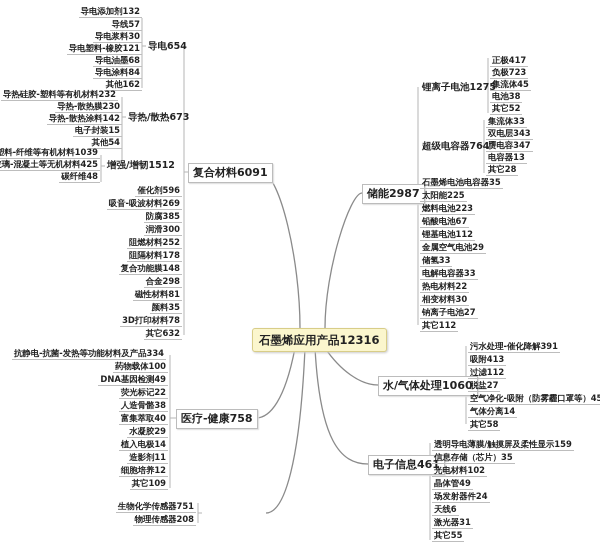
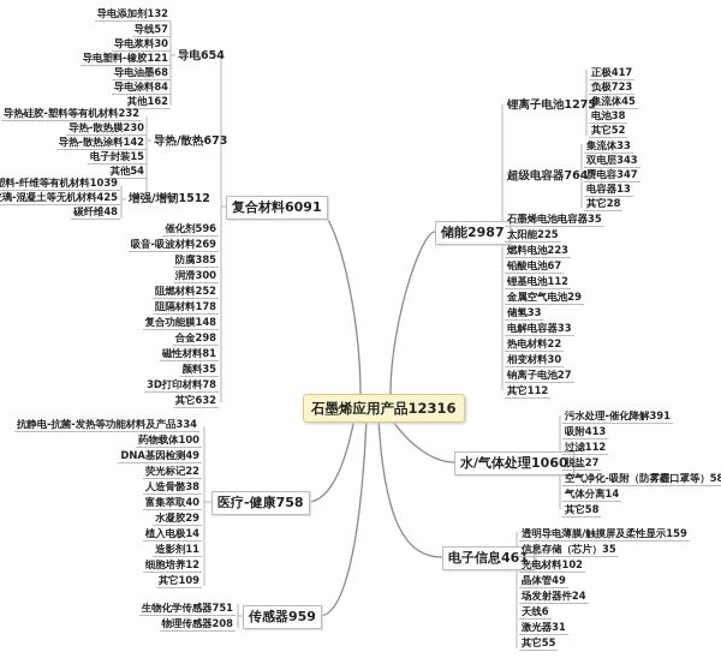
  石墨烯应用产品12316
  复合材料6091
  导电654
  导电添加剂132
  导线57
  导电浆料30
  导电塑料-橡胶121
  导电油墨68
  导电涂料84
  其他162
  导热/散热673
  导热硅胶-塑料等有机材料232
  导热-散热膜230
  导热-散热涂料142
  电子封装15
  其他54
  增强/增韧1512
  塑料-纤维等有机材料1039
  璃-混凝土等无机材料425
  碳纤维48
  催化剂596
  吸音-吸波材料269
  防腐385
  润滑300
  阻燃材料252
  阻隔材料178
  复合功能膜148
  合金298
  磁性材料81
  颜料35
  3D打印材料78
  其它632
  储能2987
  锂离子电池1275
  正极417
  负极723
  集流体45
  电池38
  其它52
  超级电容器764
  集流体33
  双电层343
  赝电容347
  电容器13
  其它28
  石墨烯电池电容器35
  太阳能225
  燃料电池223
  铅酸电池67
  锂基电池112
  金属空气电池29
  储氢33
  电解电容器33
  热电材料22
  相变材料30
  钠离子电池27
  其它112
  水/气体处理1060
  污水处理-催化降解391
  吸附413
  过滤112
  脱盐27
- 空气净化-吸附（防雾霾口罩等）45
+ 空气净化-吸附（防雾霾口罩等）58
  气体分离14
  其它58
  电子信息461
  透明导电薄膜/触摸屏及柔性显示159
  信息存储（芯片）35
  光电材料102
  晶体管49
  场发射器件24
  天线6
  激光器31
  其它55
  医疗-健康758
  抗静电-抗菌-发热等功能材料及产品334
  药物载体100
  DNA基因检测49
  荧光标记22
  人造骨骼38
  富集萃取40
  水凝胶29
  植入电极14
  造影剂11
  细胞培养12
  其它109
+ 传感器959
  生物化学传感器751
  物理传感器208
